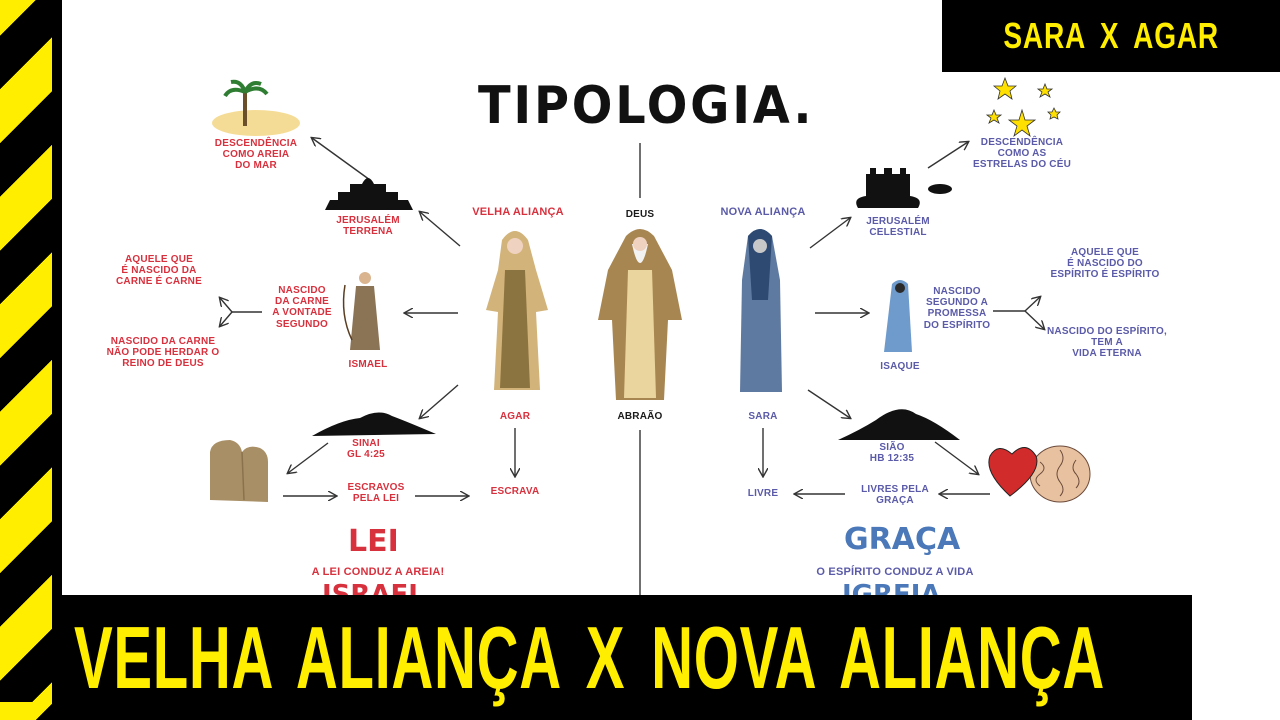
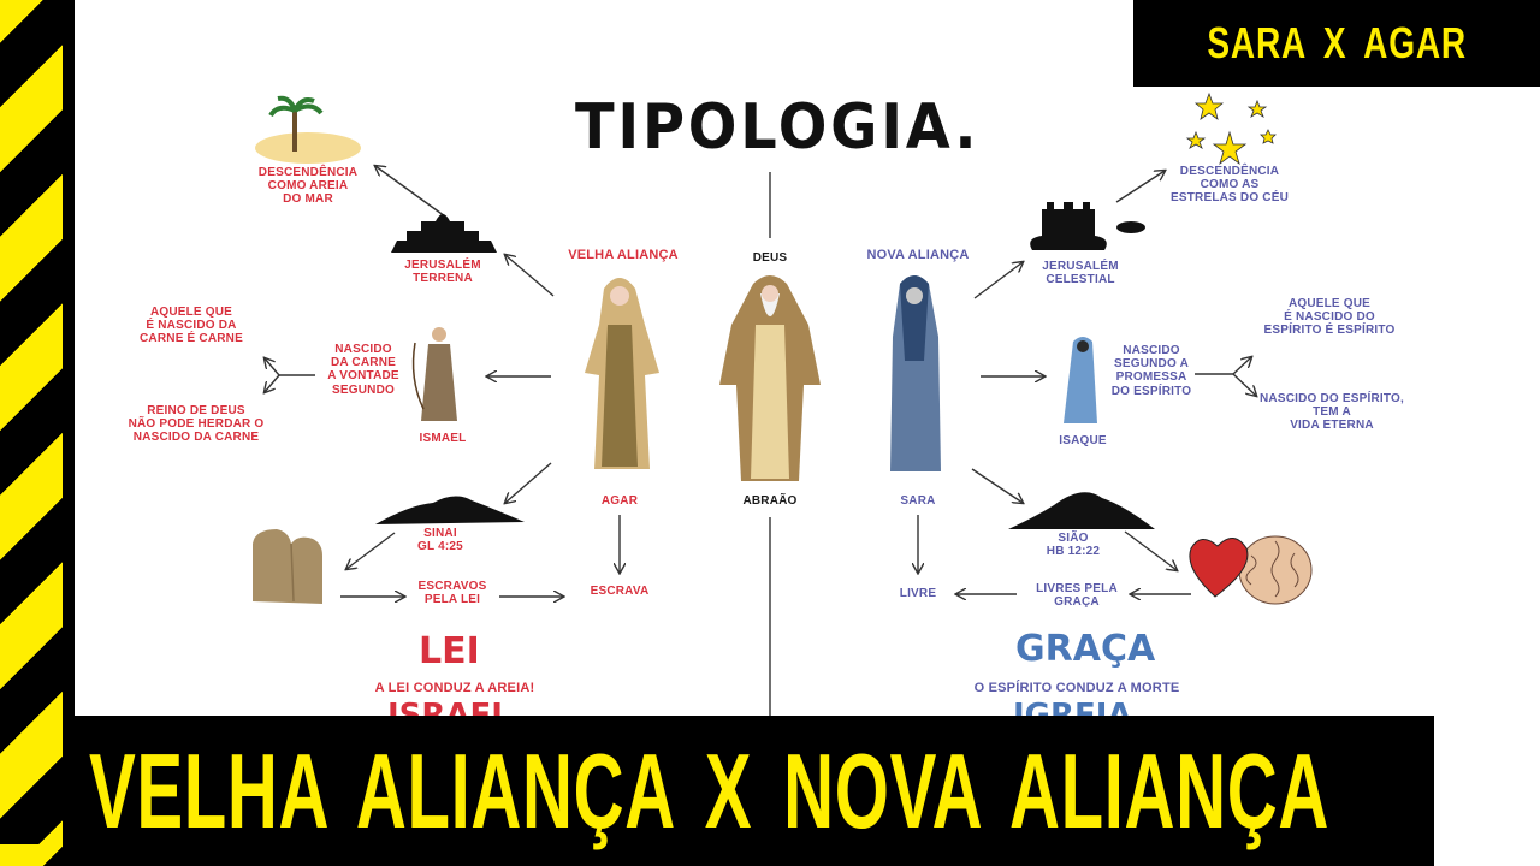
  TIPOLOGIA.
  DEUS
  ABRAÃO
  VELHA ALIANÇA
  AGAR
  DESCENDÊNCIA
  COMO AREIA
  DO MAR
  JERUSALÉM
  TERRENA
  NASCIDO
  DA CARNE
  A VONTADE
  SEGUNDO
  ISMAEL
  AQUELE QUE
  É NASCIDO DA
  CARNE É CARNE
- NASCIDO DA CARNE
+ REINO DE DEUS
  NÃO PODE HERDAR O
- REINO DE DEUS
+ NASCIDO DA CARNE
  SINAI
  GL 4:25
  ESCRAVOS
  PELA LEI
  ESCRAVA
  LEI
  A LEI CONDUZ A AREIA!
  NOVA ALIANÇA
  SARA
  DESCENDÊNCIA
  COMO AS
  ESTRELAS DO CÉU
  JERUSALÉM
  CELESTIAL
  NASCIDO
  SEGUNDO A
  PROMESSA
  DO ESPÍRITO
  ISAQUE
  AQUELE QUE
  É NASCIDO DO
  ESPÍRITO É ESPÍRITO
  NASCIDO DO ESPÍRITO,
  TEM A
  VIDA ETERNA
  SIÃO
- HB 12:35
+ HB 12:22
  LIVRES PELA
  GRAÇA
  LIVRE
  GRAÇA
- O ESPÍRITO CONDUZ A VIDA
+ O ESPÍRITO CONDUZ A MORTE
  SARA X AGAR
  VELHA ALIANÇA X NOVA ALIANÇA
